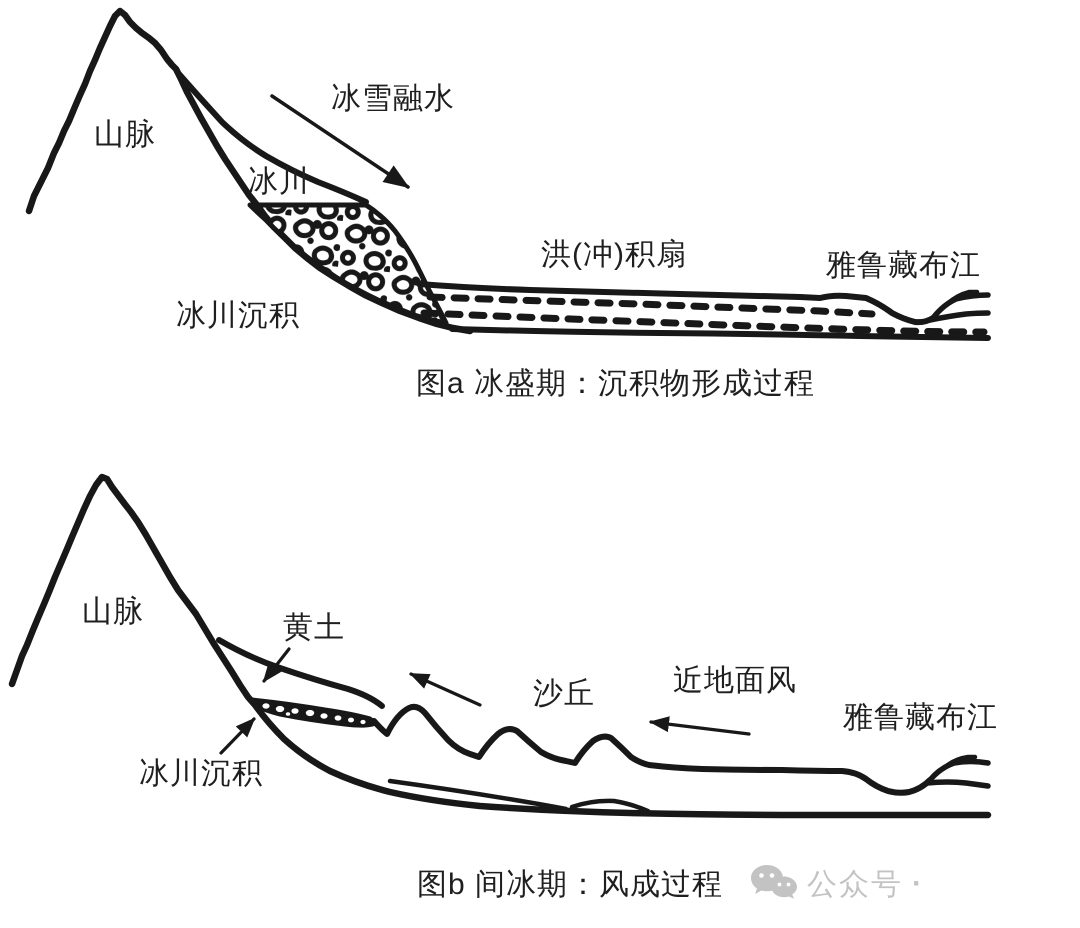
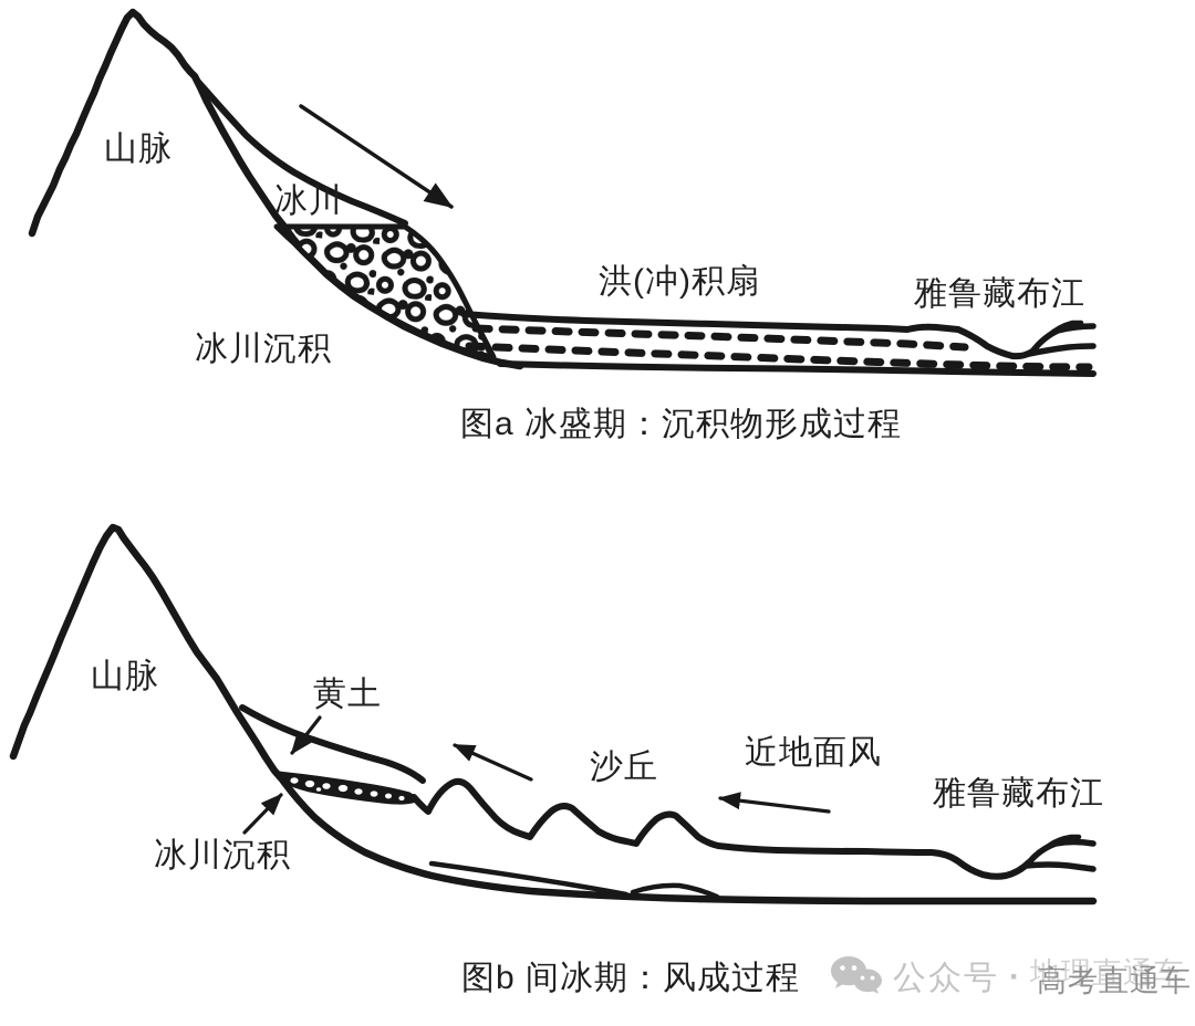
  山脉
- 冰雪融水
  冰川
  冰川沉积
  洪(冲)积扇
  雅鲁藏布江
  图a 冰盛期：沉积物形成过程
  山脉
  黄土
  冰川沉积
  沙丘
  近地面风
  雅鲁藏布江
  图b 间冰期：风成过程
  公众号
  ·
+ 地理直通车
+ 高考直通车
